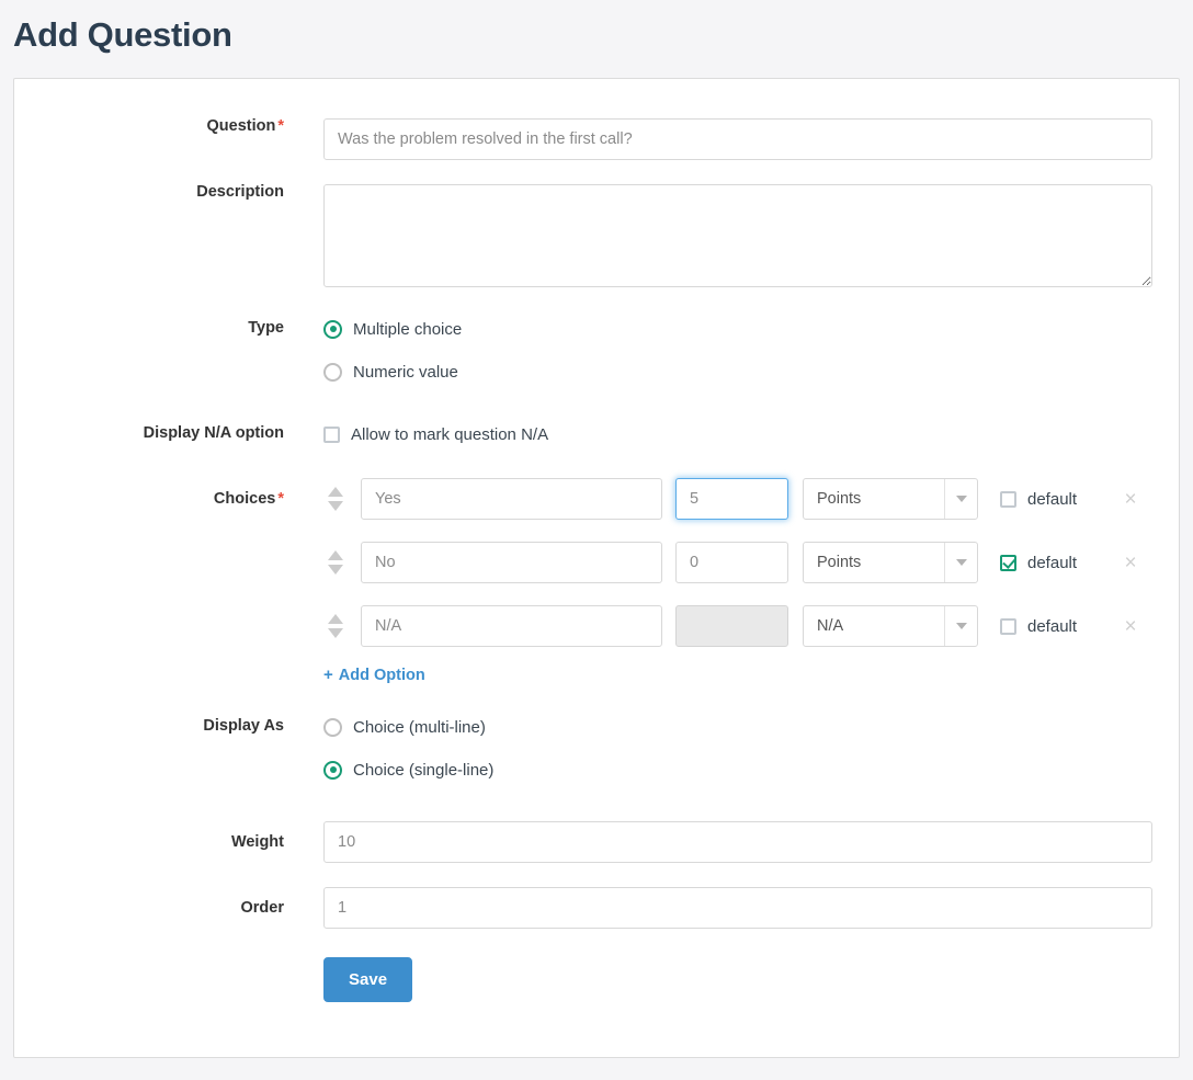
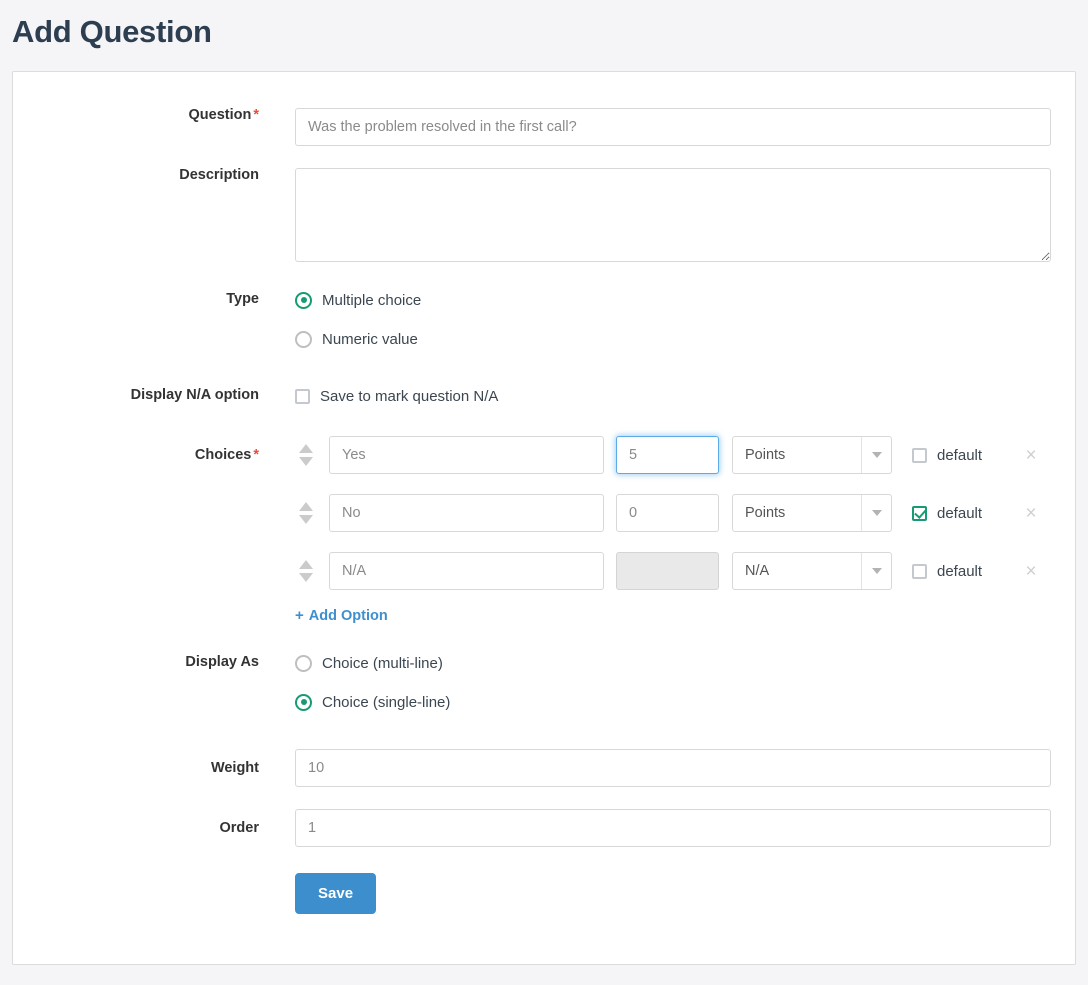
  Add Question
  Question *
  Was the problem resolved in the first call?
  Description
  Type
  Multiple choice
  Numeric value
  Display N/A option
- Allow to mark question N/A
+ Save to mark question N/A
  Choices *
  Yes
  5
  Points
  default
  ×
  No
  0
  Points
  default
  ×
  N/A
  N/A
  default
  ×
  +
  Add Option
  Display As
  Choice (multi-line)
  Choice (single-line)
  Weight
  10
  Order
  1
  Save
